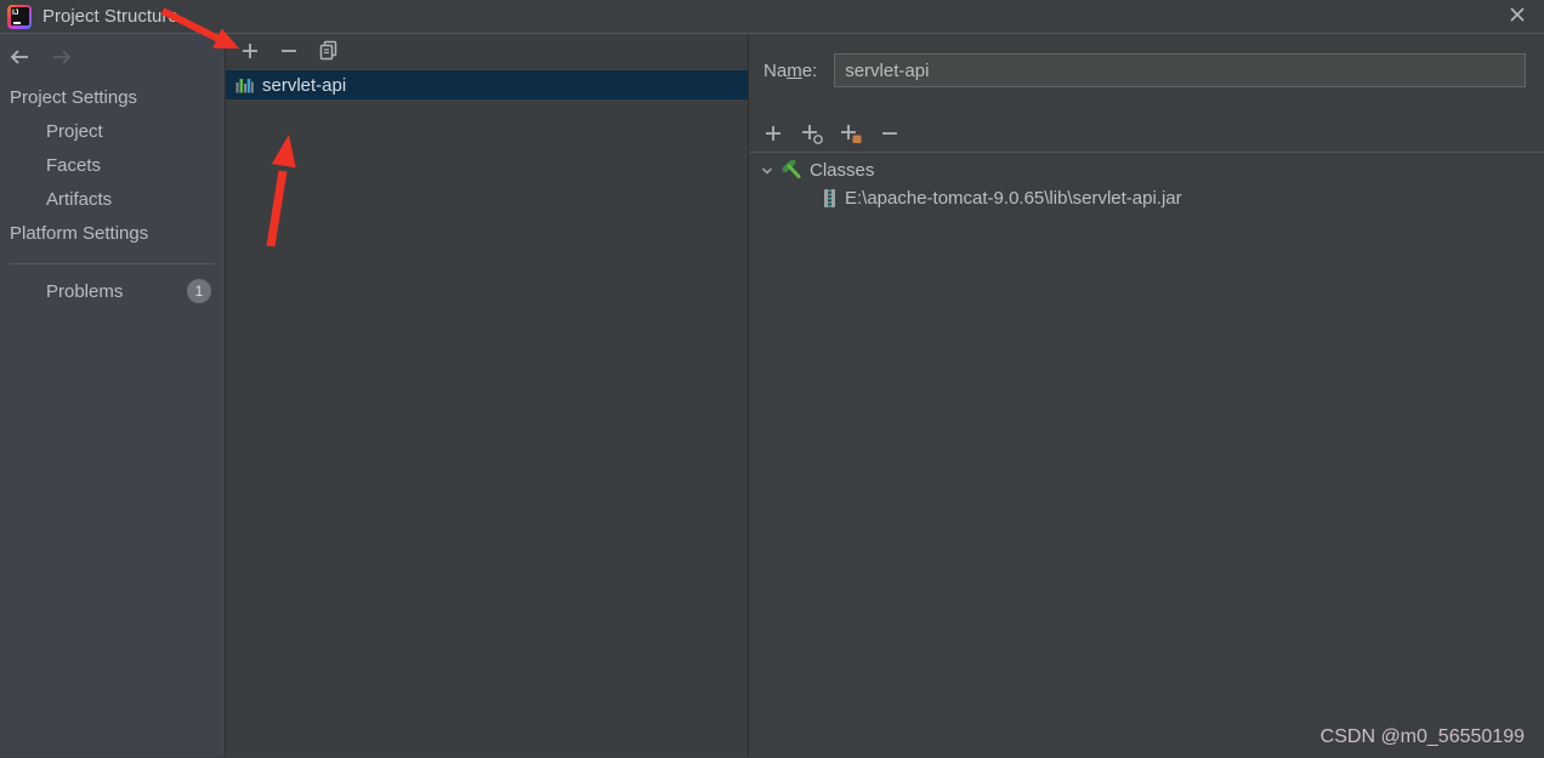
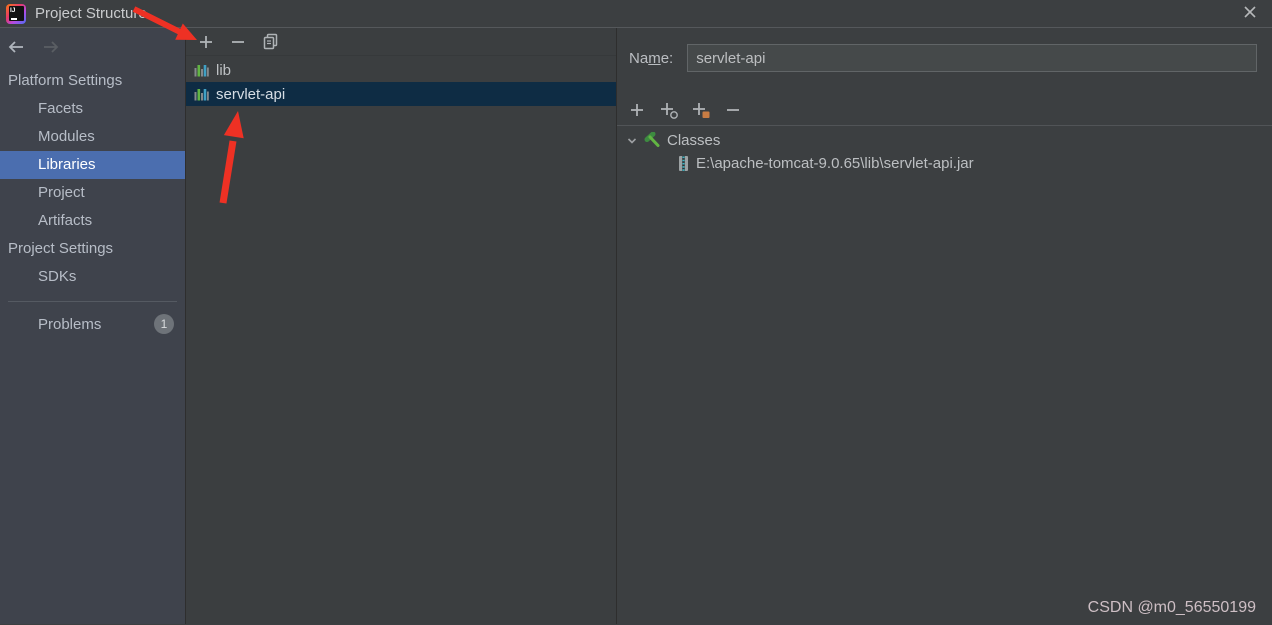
  Project Structur
- Project Settings
+ Platform Settings
- Project
+ Facets
+ Modules
+ Libraries
- Facets
+ Project
  Artifacts
- Platform Settings
+ Project Settings
+ SDKs
  Problems
  1
+ lib
  servlet-api
  Name:
  servlet-api
  Classes
  E:\apache-tomcat-9.0.65\lib\servlet-api.jar
  CSDN @m0_56550199
